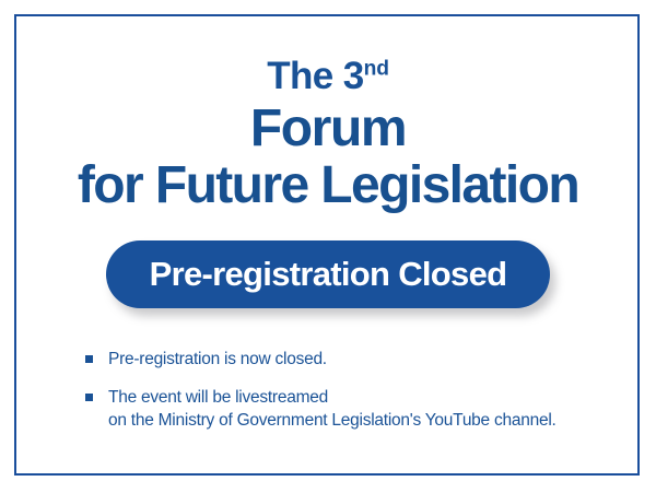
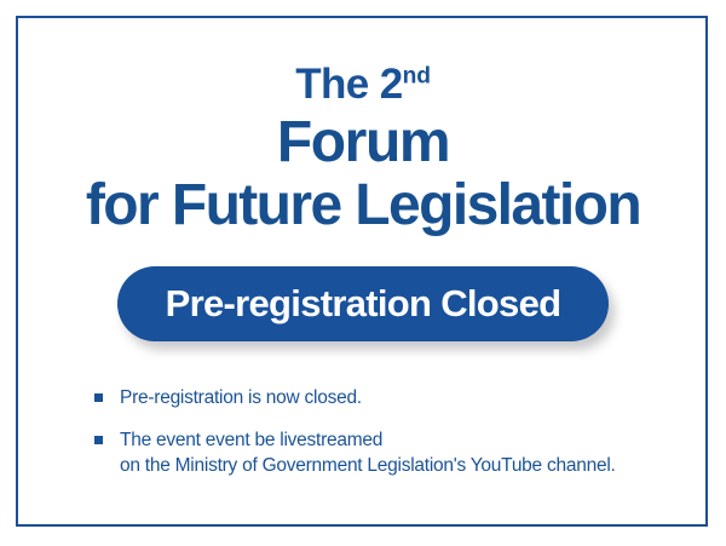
- The 3nd
+ The 2nd
  Forum
  for Future Legislation
  Pre-registration Closed
  Pre-registration is now closed.
- The event will be livestreamed
+ The event event be livestreamed
  on the Ministry of Government Legislation's YouTube channel.
